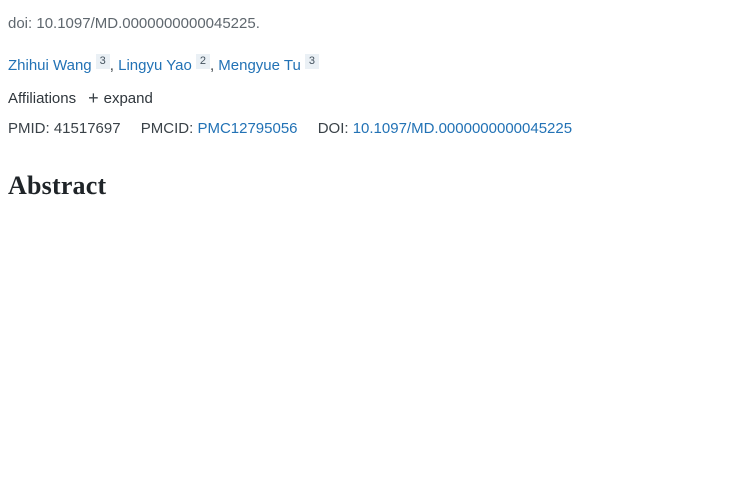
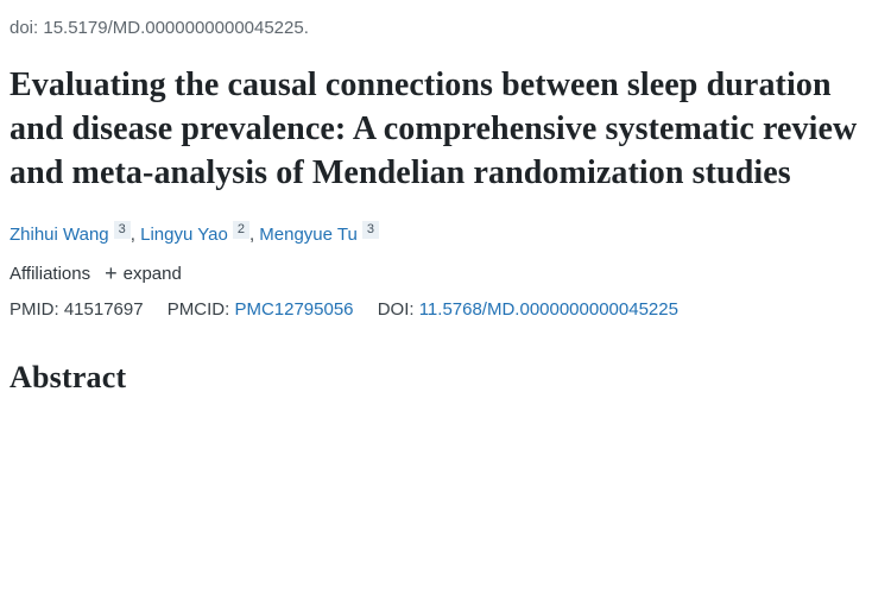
- doi: 10.1097/MD.0000000000045225.
+ doi: 15.5179/MD.0000000000045225.
+ Evaluating the causal connections between sleep duration and disease prevalence: A comprehensive systematic review and meta-analysis of Mendelian randomization studies
  Zhihui Wang 3 , Lingyu Yao 2 , Mengyue Tu 3
  Affiliations
  +
  expand
- PMID: 41517697 PMCID: PMC12795056 DOI: 10.1097/MD.0000000000045225
+ PMID: 41517697 PMCID: PMC12795056 DOI: 11.5768/MD.0000000000045225
  Abstract
